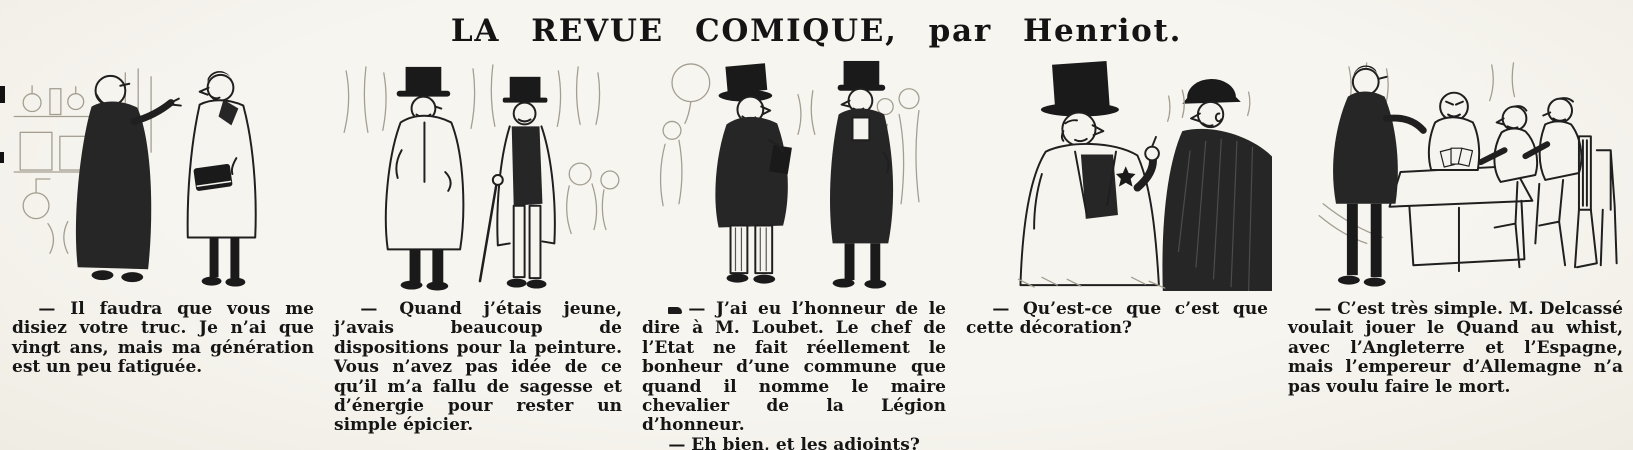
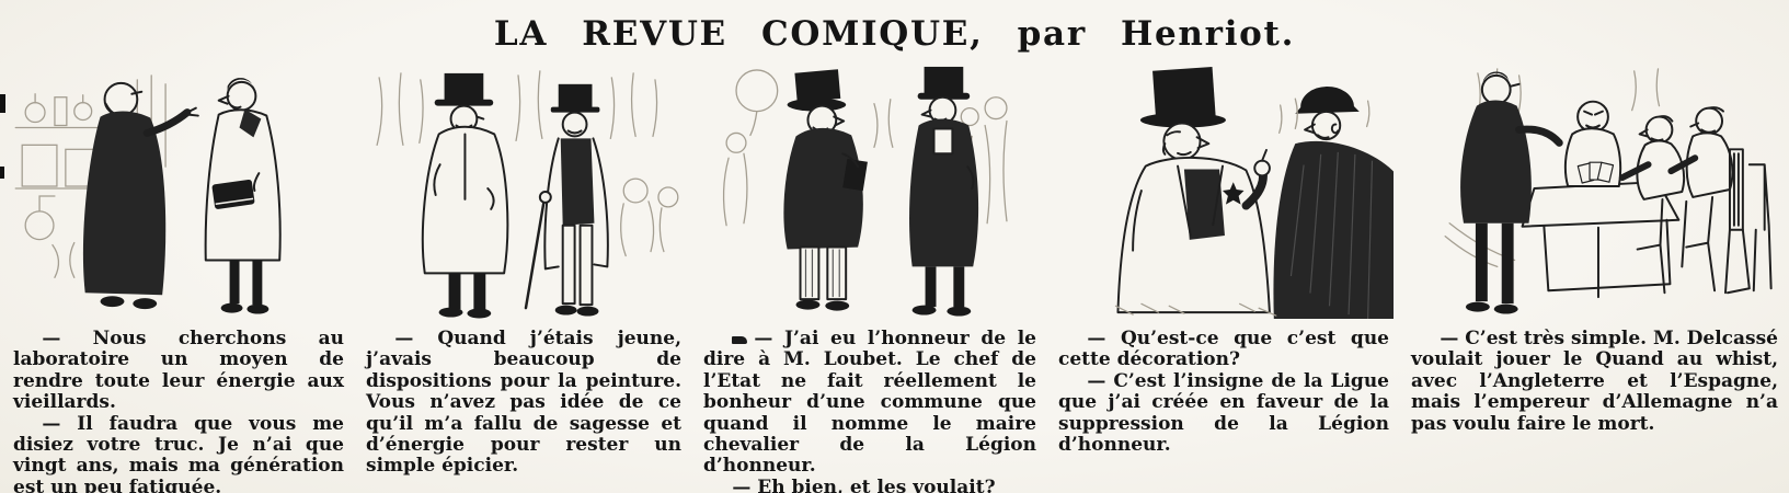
  LA REVUE COMIQUE, par Henriot.
+ — Nous cherchons au laboratoire un moyen de rendre toute leur énergie aux vieillards.
  — Il faudra que vous me disiez votre truc. Je n’ai que vingt ans, mais ma génération est un peu fatiguée.
  — Quand j’étais jeune, j’avais beaucoup de dispositions pour la peinture. Vous n’avez pas idée de ce qu’il m’a fallu de sagesse et d’énergie pour rester un simple épicier.
  — J’ai eu l’honneur de le dire à M. Loubet. Le chef de l’Etat ne fait réellement le bonheur d’une commune que quand il nomme le maire chevalier de la Légion d’honneur.
- — Eh bien, et les adjoints?
+ — Eh bien, et les voulait?
  — Qu’est-ce que c’est que cette décoration?
+ — C’est l’insigne de la Ligue que j’ai créée en faveur de la suppression de la Légion d’honneur.
  — C’est très simple. M. Delcassé voulait jouer le Quand au whist, avec l’Angleterre et l’Espagne, mais l’empereur d’Allemagne n’a pas voulu faire le mort.
